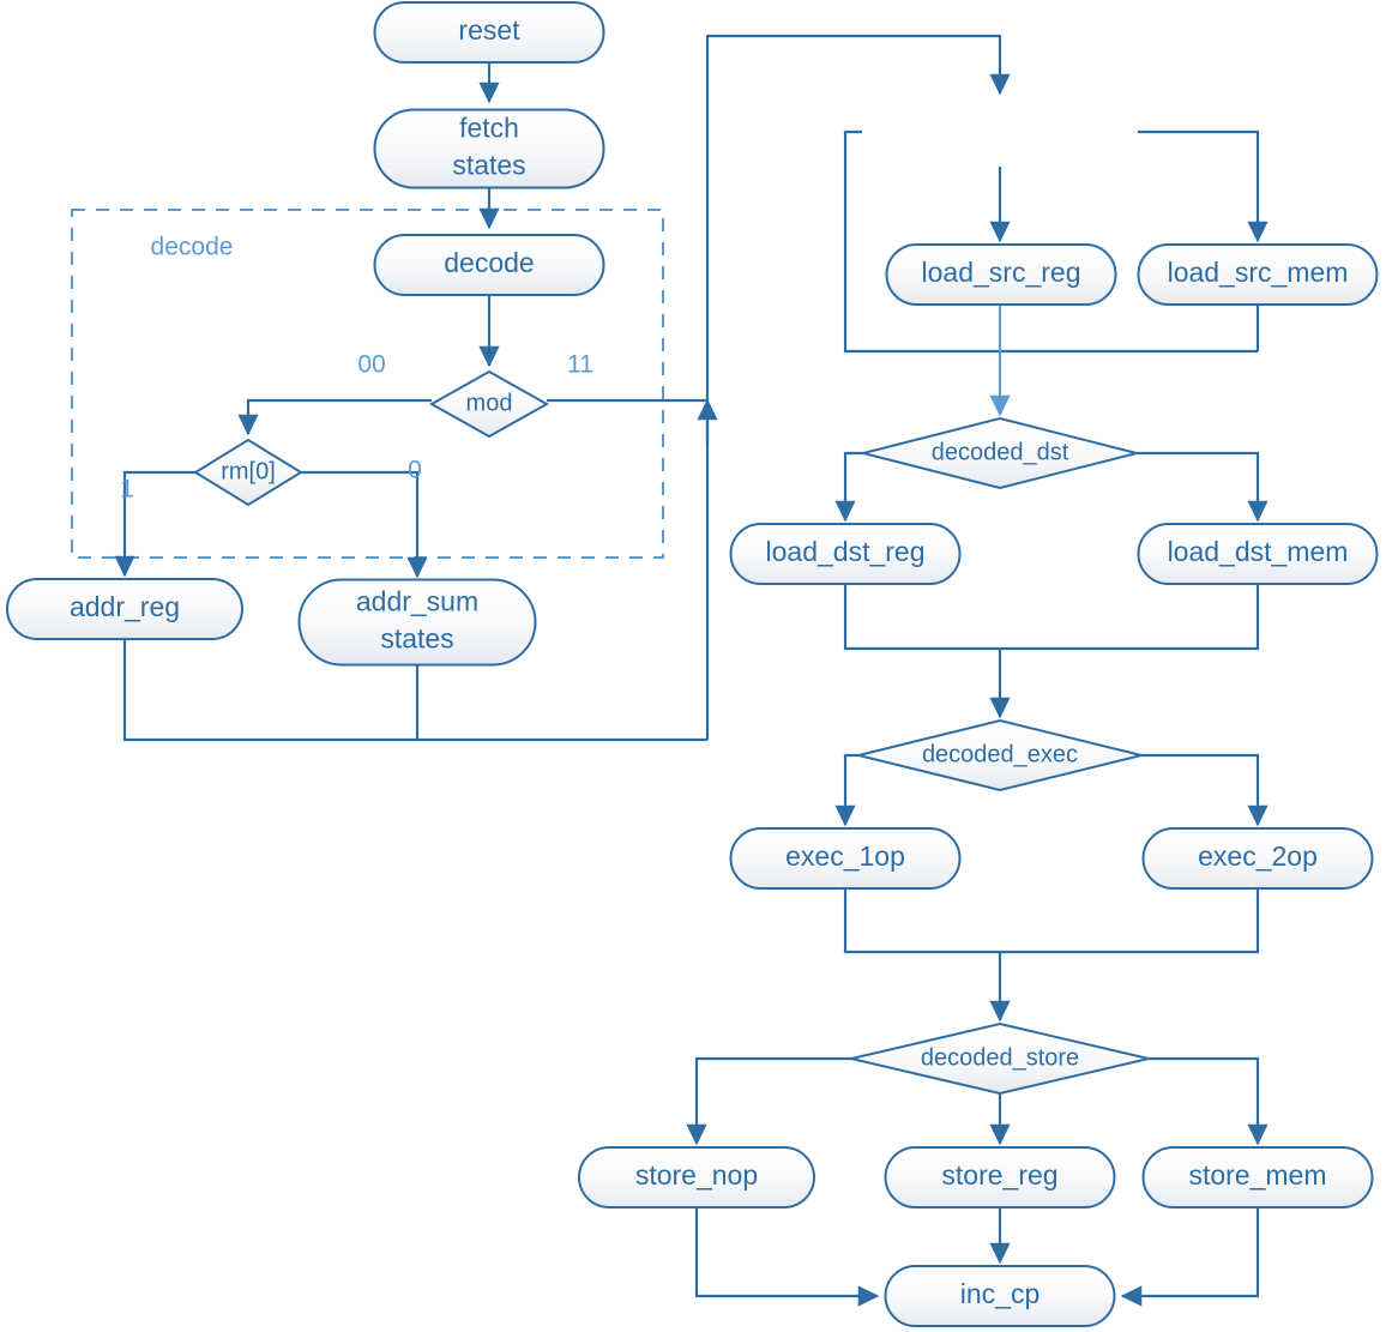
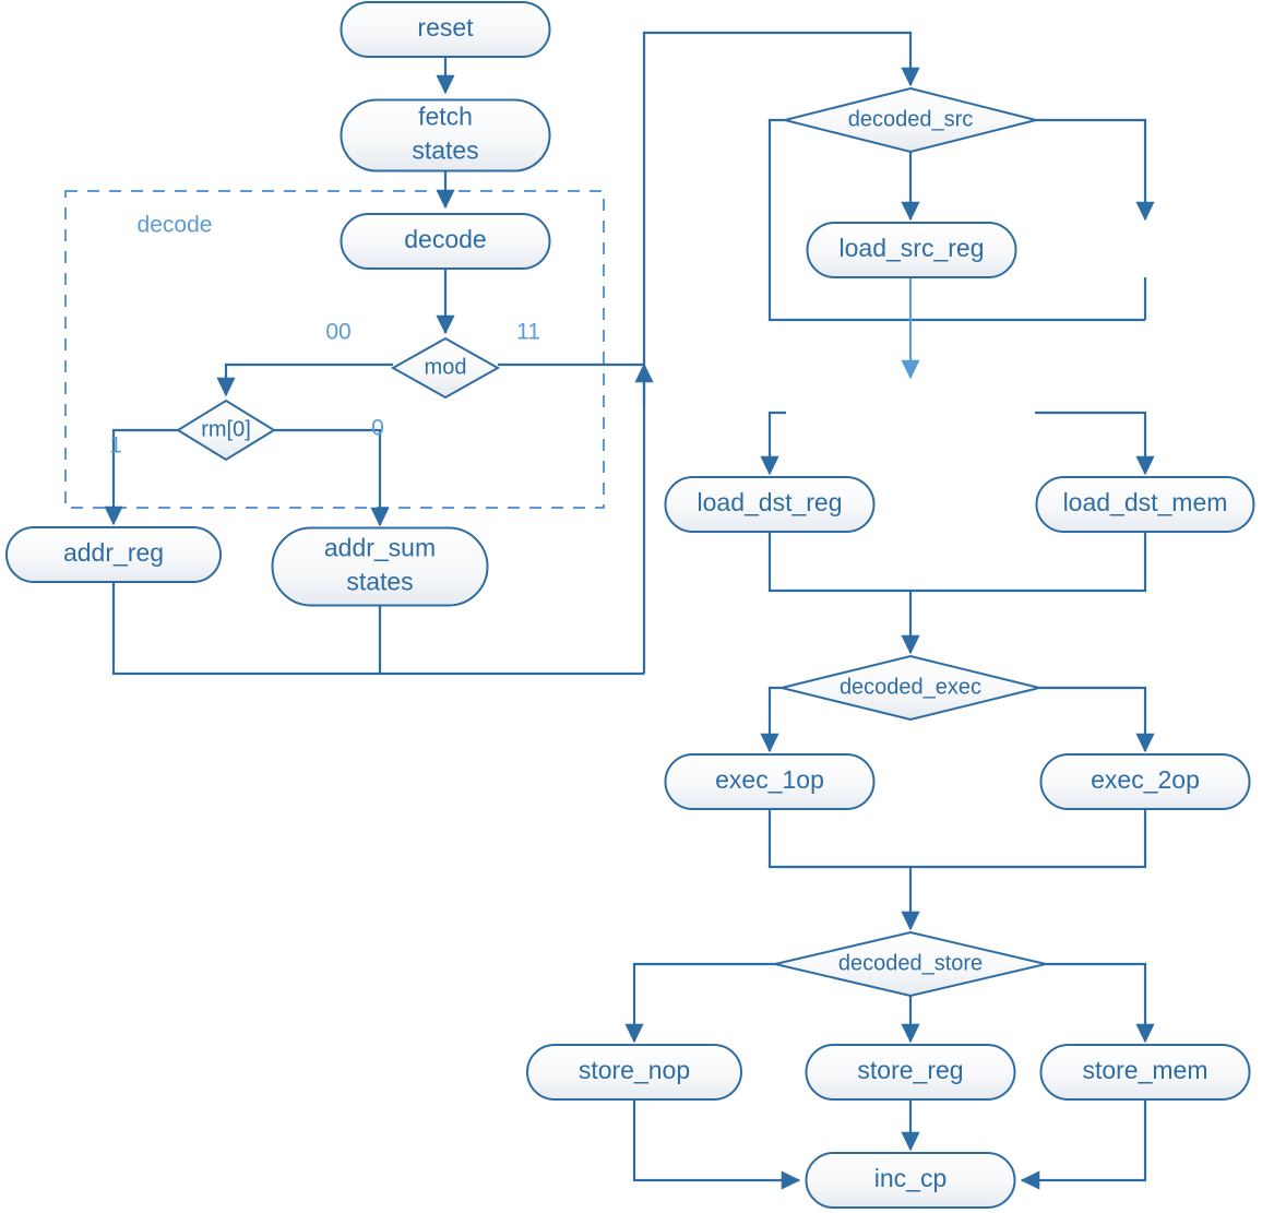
  decode
  reset
  fetch
  states
  decode
  mod
  rm[0]
  addr_reg
  addr_sum
  states
+ decoded_src
  load_src_reg
- load_src_mem
- decoded_dst
  load_dst_reg
  load_dst_mem
  decoded_exec
  exec_1op
  exec_2op
  decoded_store
  store_nop
  store_reg
  store_mem
  inc_cp
  00
  11
  1
  0
